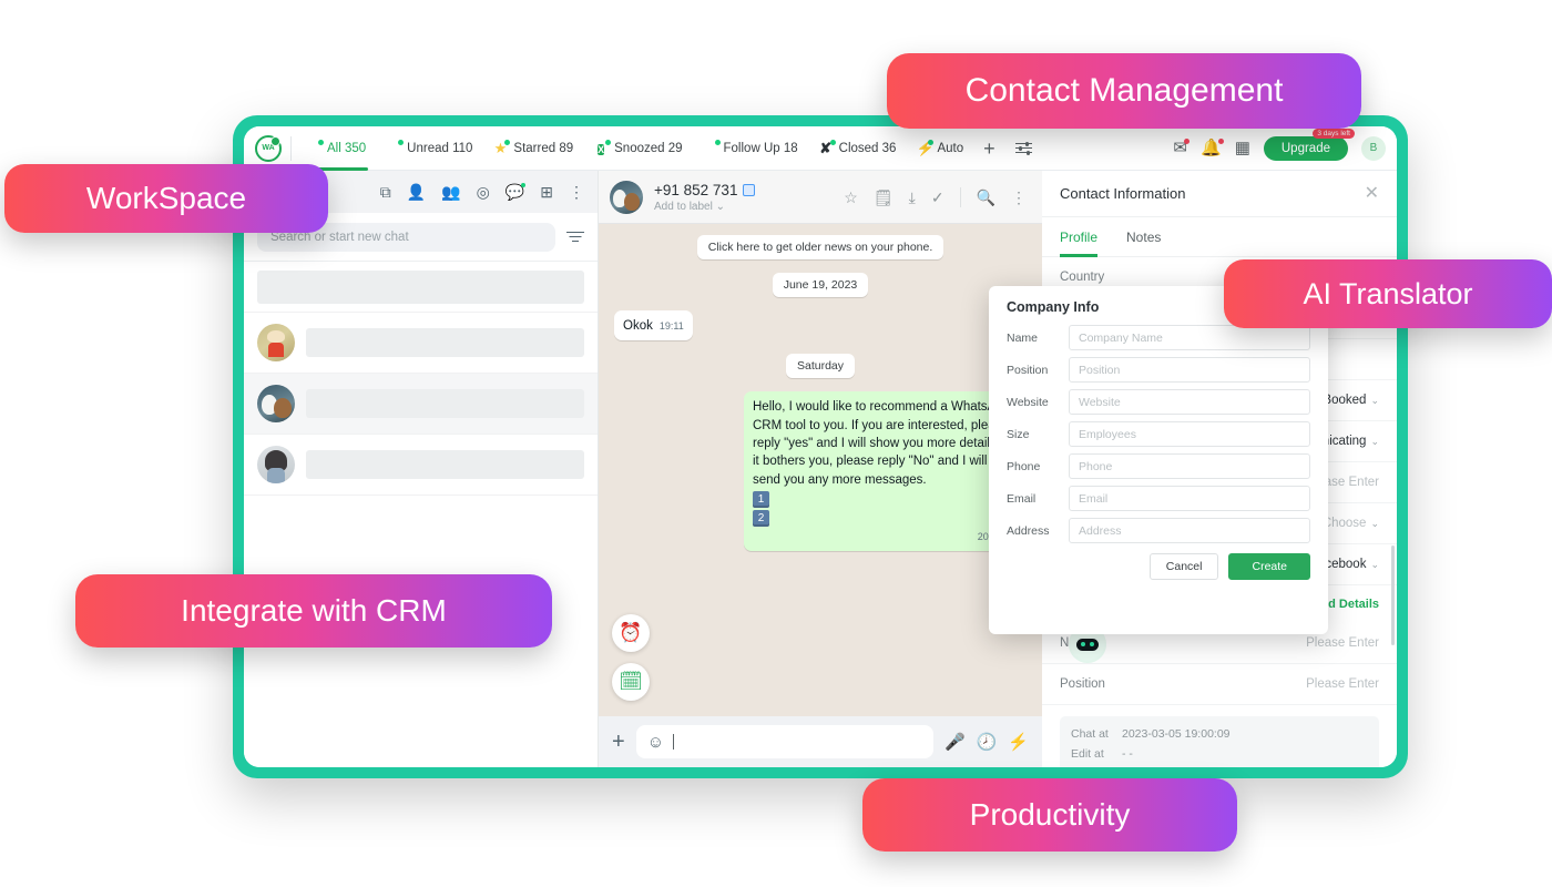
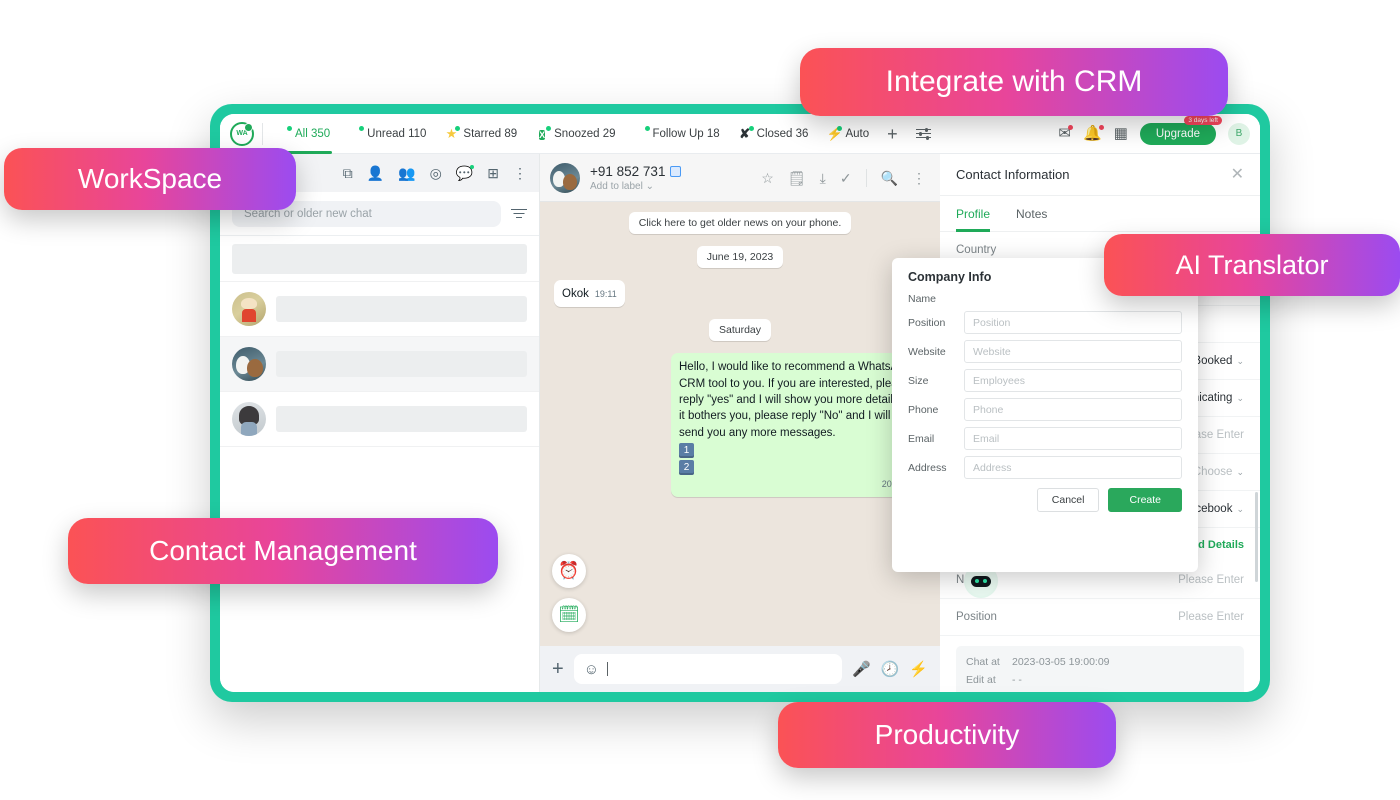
  All 350
  Unread 110
  ★
  Starred 89
  X
  Snoozed 29
  Follow Up 18
  ✘
  Closed 36
  ⚡
  Auto
  +
  ✉
  🔔
  ▦
  Upgrade
  B
  ⧉
  👤
  👥
  ◎
  💬
  ⊞
  ⋮
- Search or start new chat
+ Search or older new chat
  +91 852 731
  Add to label ⌄
  ☆
  🗒
  ⤓
  ✓
  🔍
  ⋮
  Click here to get older news on your phone.
  June 19, 2023
  Okok 19:11
  Saturday
  Hello, I would like to recommend a Whats CRM tool to you. If you are interested, ple reply "yes" and I will show you more detai it bothers you, please reply "No" and I will send you any more messages.
  1
  2
  ⏰
  🗓
  +
  ☺
  🎤
  🕗
  ⚡
  Contact Information
  ✕
  Profile
  Notes
  Country
  ⌄
  icating
  ⌄
  ⌄
  cebook
  ⌄
  d Details
  Please Enter
  Position
  Please Enter
  Chat at 2023-03-05 19:00:09
  Edit at - -
  Company Info
  Name
- Company Name
  Position
  Position
  Website
  Website
  Size
  Employees
  Phone
  Phone
  Email
  Email
  Address
  Address
  Cancel
  Create
  WorkSpace
- Contact Management
+ Integrate with CRM
  AI Translator
- Integrate with CRM
+ Contact Management
  Productivity
